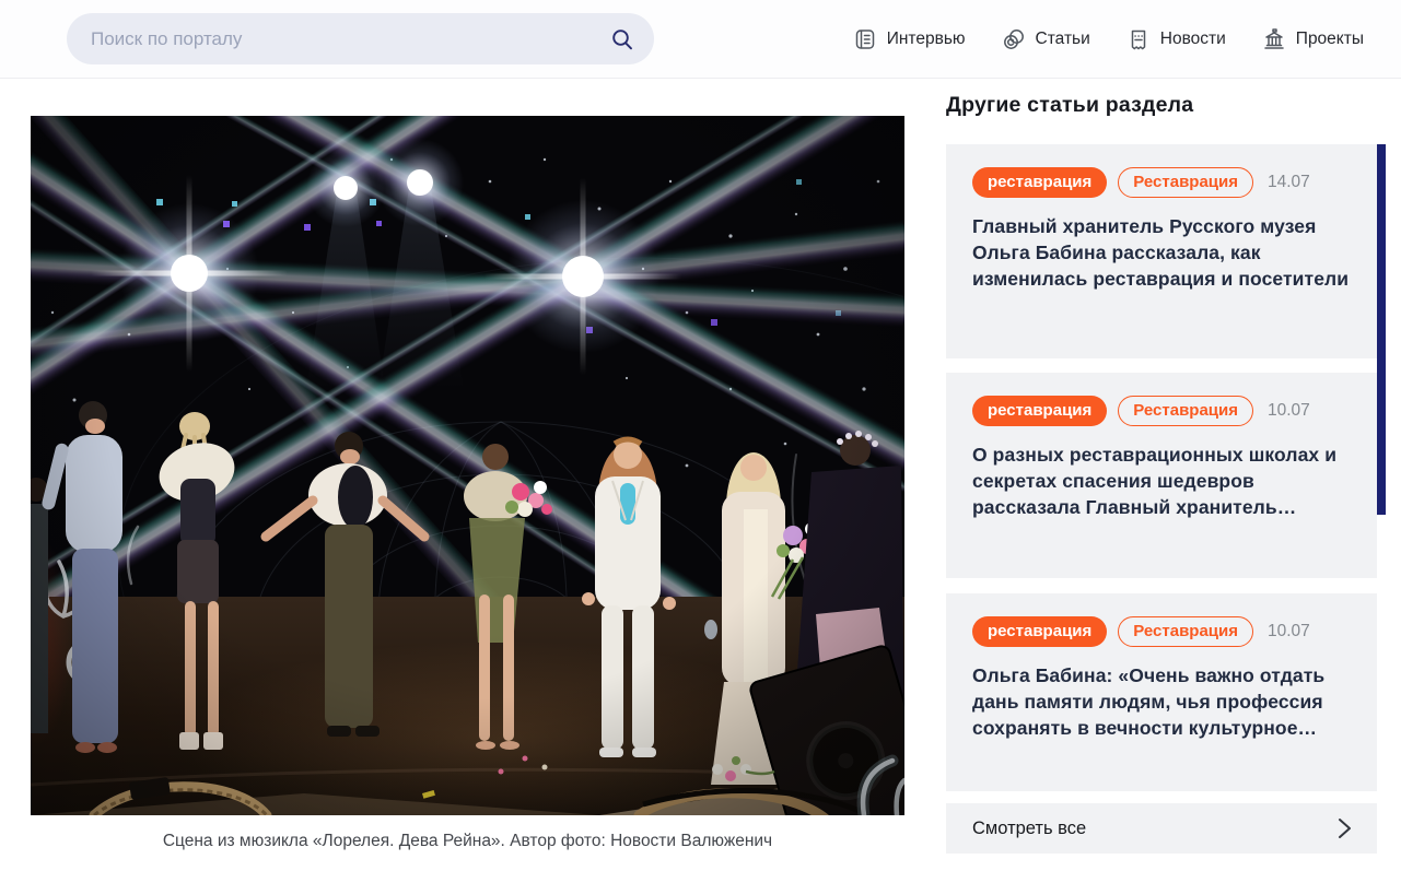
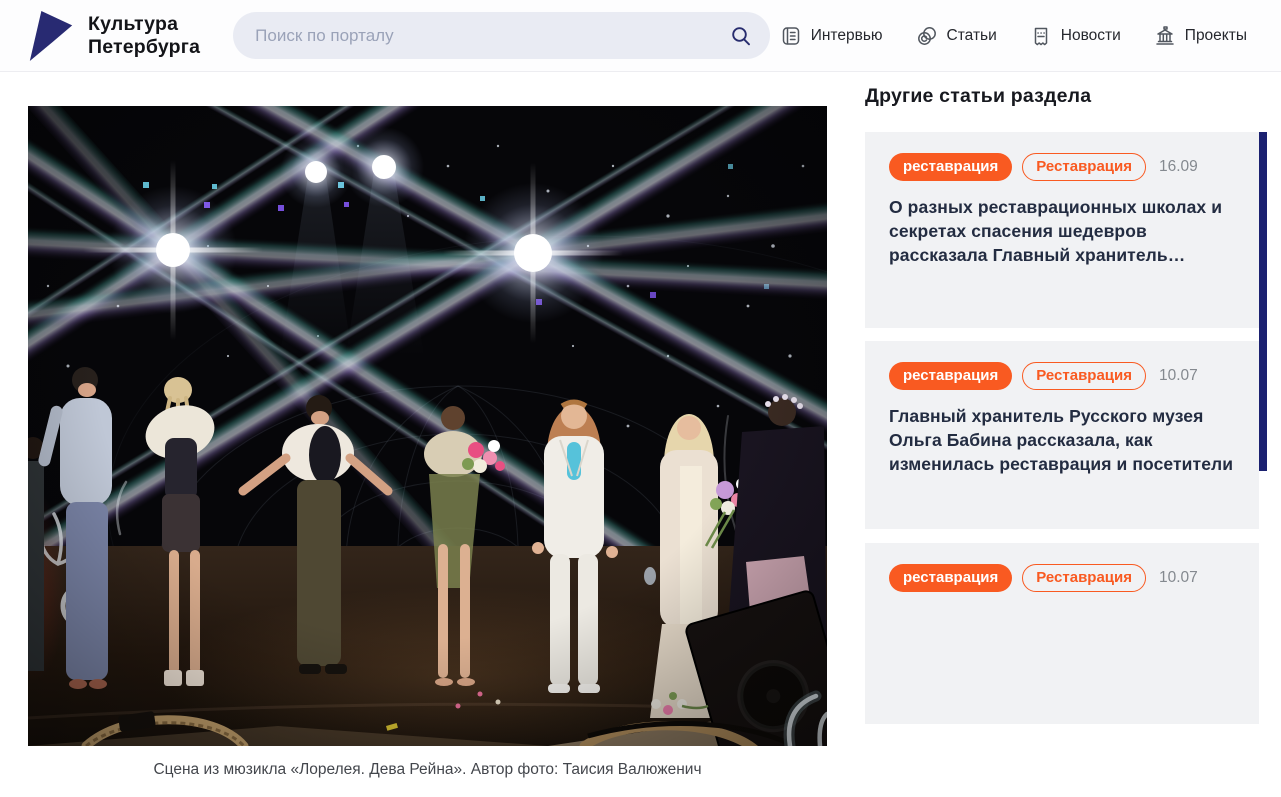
+ Культура
+ Петербурга
  Поиск по порталу
  Интервью
  Статьи
  Новости
  Проекты
- Сцена из мюзикла «Лорелея. Дева Рейна». Автор фото: Новости Валюженич
+ Сцена из мюзикла «Лорелея. Дева Рейна». Автор фото: Таисия Валюженич
  Другие статьи раздела
  реставрация
  Реставрация
- 14.07
+ 16.09
- Главный хранитель Русского музея Ольга Бабина рассказала, как изменилась реставрация и посетители
+ О разных реставрационных школах и секретах спасения шедевров рассказала Главный хранитель…
  реставрация
  Реставрация
  10.07
- О разных реставрационных школах и секретах спасения шедевров рассказала Главный хранитель…
+ Главный хранитель Русского музея Ольга Бабина рассказала, как изменилась реставрация и посетители
  реставрация
  Реставрация
  10.07
- Ольга Бабина: «Очень важно отдать дань памяти людям, чья профессия сохранять в вечности культурное…
- Смотреть все
